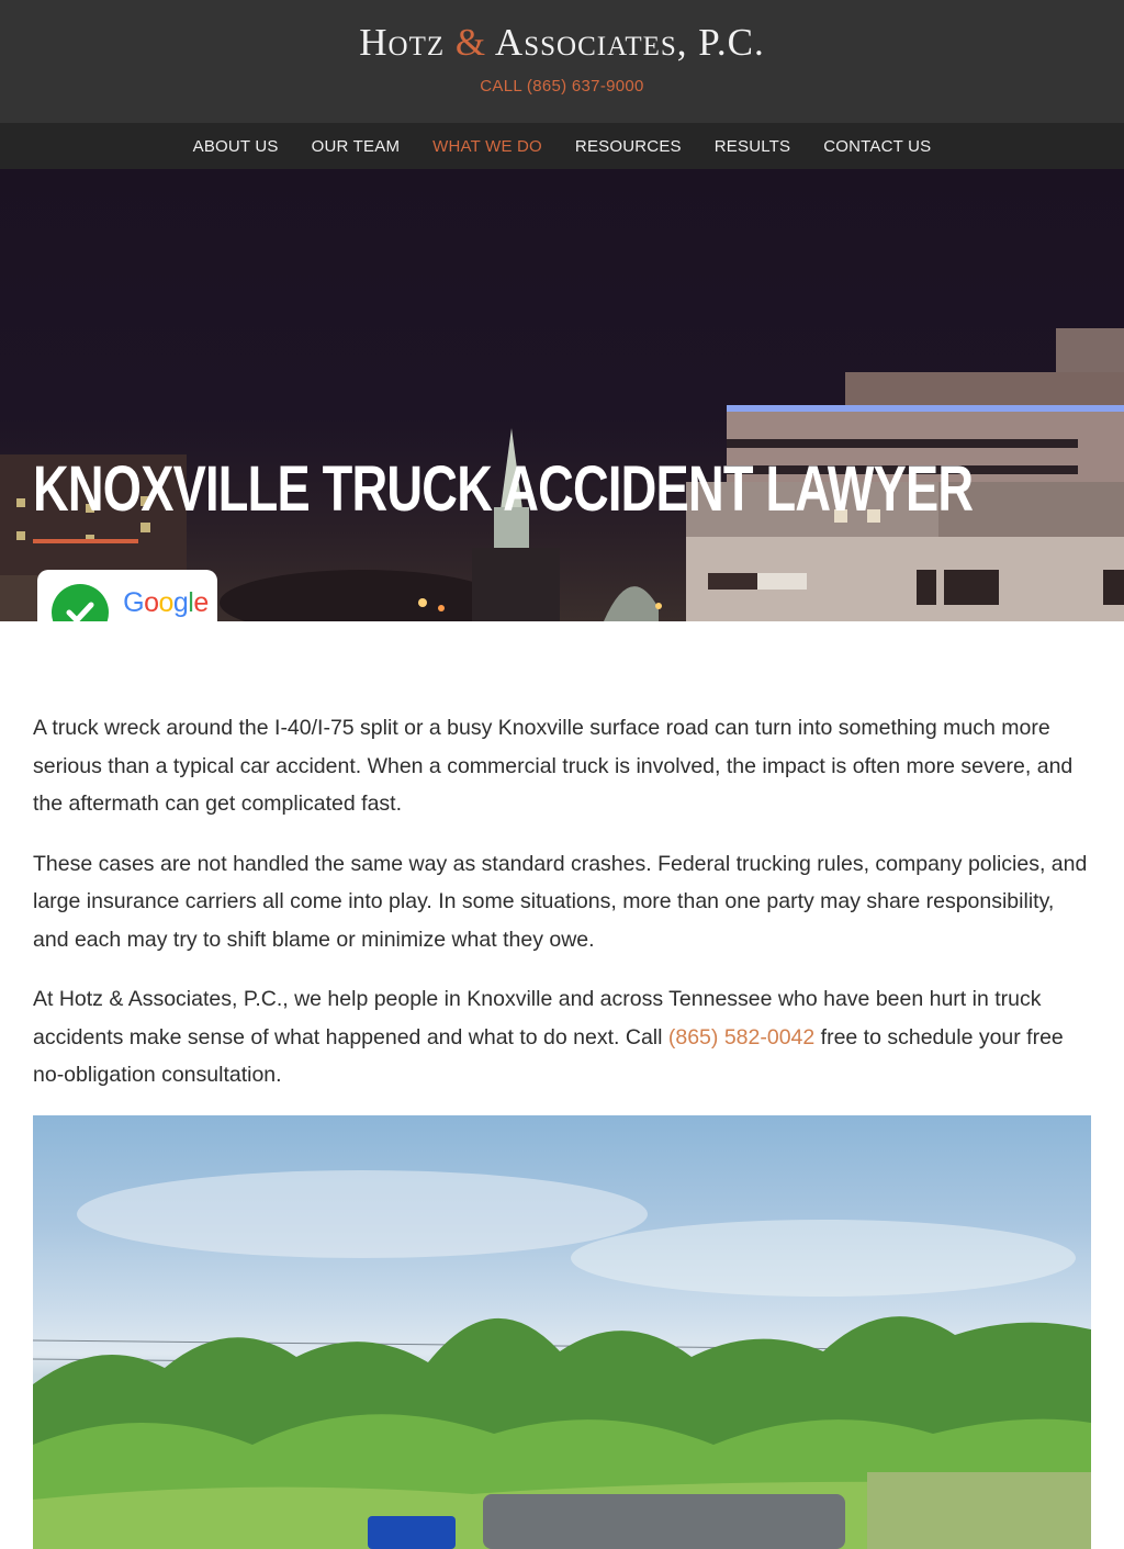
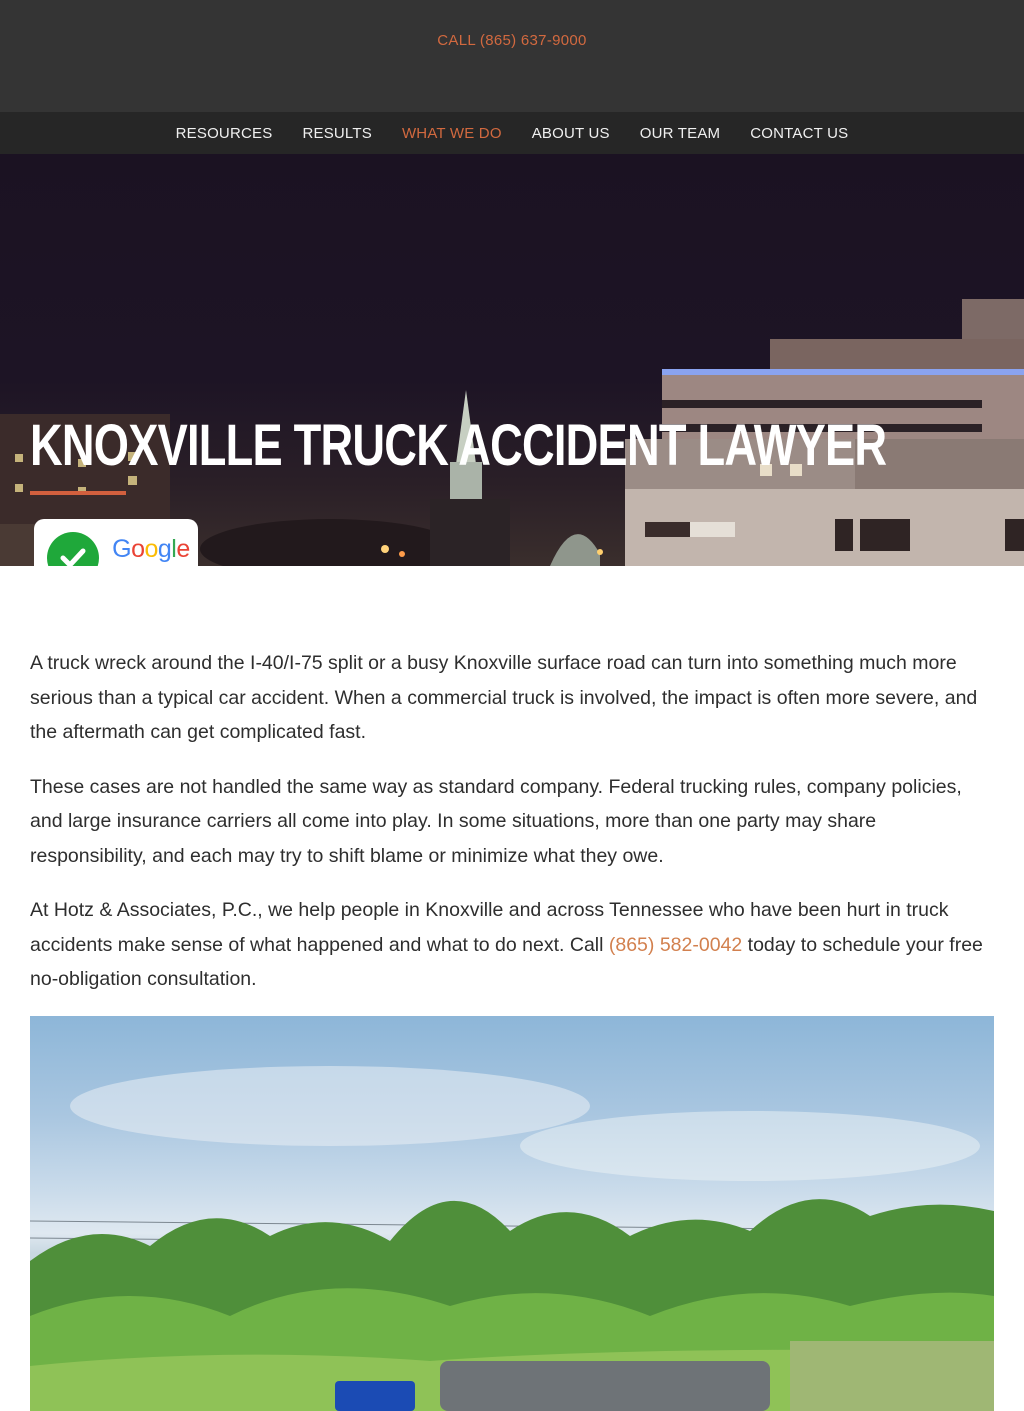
- Hotz & Associates, P.C.
  CALL (865) 637-9000
- ABOUT US
+ RESOURCES
- OUR TEAM
+ RESULTS
  WHAT WE DO
- RESOURCES
+ ABOUT US
- RESULTS
+ OUR TEAM
  CONTACT US
  KNOXVILLE TRUCK ACCIDENT LAWYER
  Google
  A truck wreck around the I-40/I-75 split or a busy Knoxville surface road can turn into something much more serious than a typical car accident. When a commercial truck is involved, the impact is often more severe, and the aftermath can get complicated fast.
- These cases are not handled the same way as standard crashes. Federal trucking rules, company policies, and large insurance carriers all come into play. In some situations, more than one party may share responsibility, and each may try to shift blame or minimize what they owe.
+ These cases are not handled the same way as standard company. Federal trucking rules, company policies, and large insurance carriers all come into play. In some situations, more than one party may share responsibility, and each may try to shift blame or minimize what they owe.
- At Hotz & Associates, P.C., we help people in Knoxville and across Tennessee who have been hurt in truck accidents make sense of what happened and what to do next. Call (865) 582-0042 free to schedule your free no-obligation consultation.
+ At Hotz & Associates, P.C., we help people in Knoxville and across Tennessee who have been hurt in truck accidents make sense of what happened and what to do next. Call (865) 582-0042 today to schedule your free no-obligation consultation.
